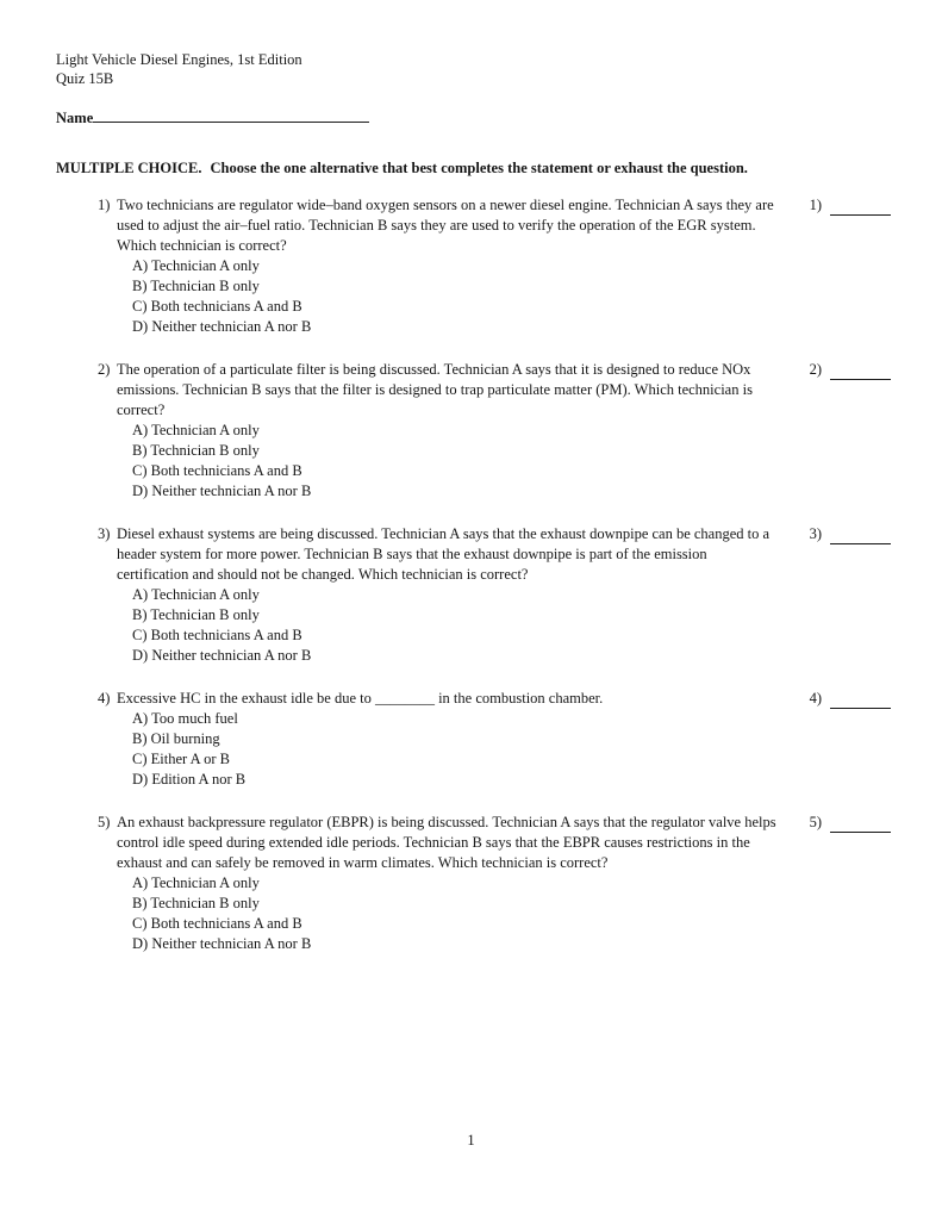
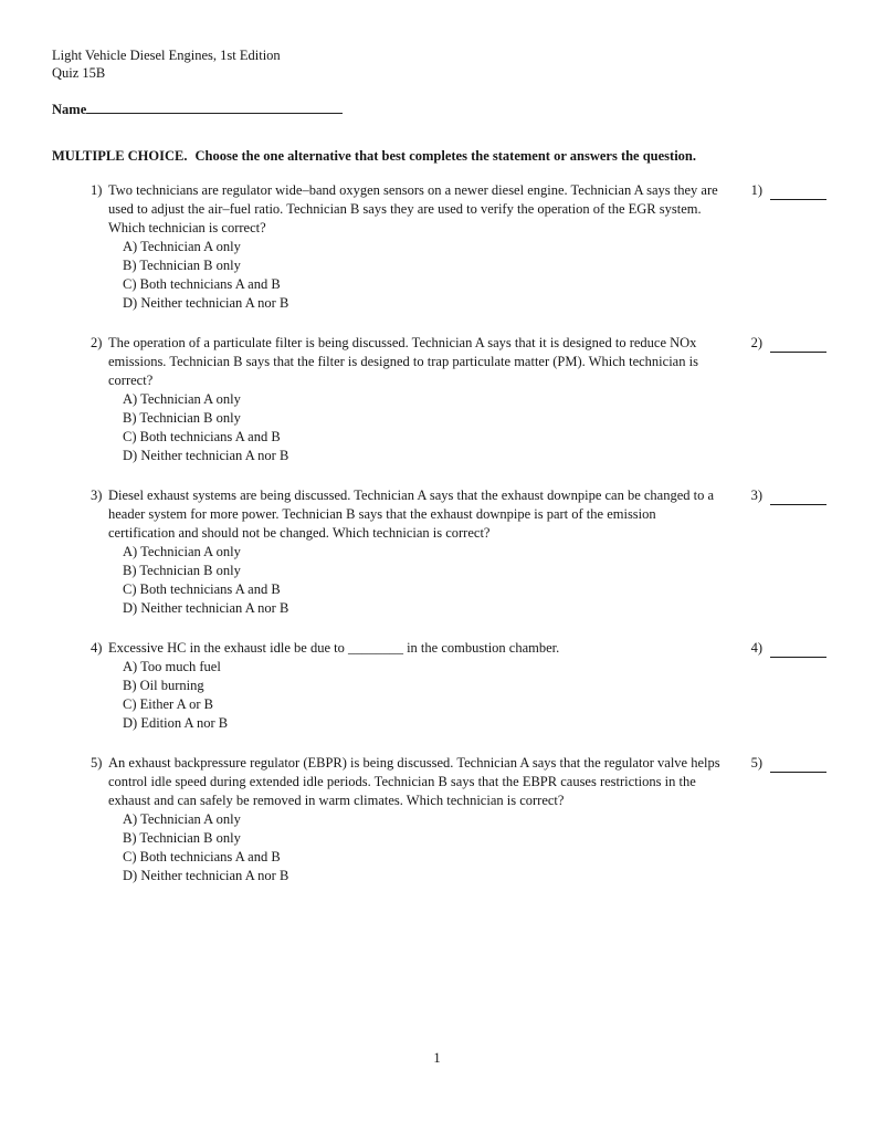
  Light Vehicle Diesel Engines, 1st Edition
  Quiz 15B
  Name
- MULTIPLE CHOICE. Choose the one alternative that best completes the statement or exhaust the question.
+ MULTIPLE CHOICE. Choose the one alternative that best completes the statement or answers the question.
  1)
  Two technicians are regulator wide–band oxygen sensors on a newer diesel engine. Technician A says they are used to adjust the air–fuel ratio. Technician B says they are used to verify the operation of the EGR system. Which technician is correct?
  A) Technician A only
  B) Technician B only
  C) Both technicians A and B
  D) Neither technician A nor B
  1)
  2)
  The operation of a particulate filter is being discussed. Technician A says that it is designed to reduce NOx emissions. Technician B says that the filter is designed to trap particulate matter (PM). Which technician is correct?
  A) Technician A only
  B) Technician B only
  C) Both technicians A and B
  D) Neither technician A nor B
  2)
  3)
  Diesel exhaust systems are being discussed. Technician A says that the exhaust downpipe can be changed to a header system for more power. Technician B says that the exhaust downpipe is part of the emission certification and should not be changed. Which technician is correct?
  A) Technician A only
  B) Technician B only
  C) Both technicians A and B
  D) Neither technician A nor B
  3)
  4)
  Excessive HC in the exhaust idle be due to ________ in the combustion chamber.
  A) Too much fuel
  B) Oil burning
  C) Either A or B
  D) Edition A nor B
  4)
  5)
  An exhaust backpressure regulator (EBPR) is being discussed. Technician A says that the regulator valve helps control idle speed during extended idle periods. Technician B says that the EBPR causes restrictions in the exhaust and can safely be removed in warm climates. Which technician is correct?
  A) Technician A only
  B) Technician B only
  C) Both technicians A and B
  D) Neither technician A nor B
  5)
  1
